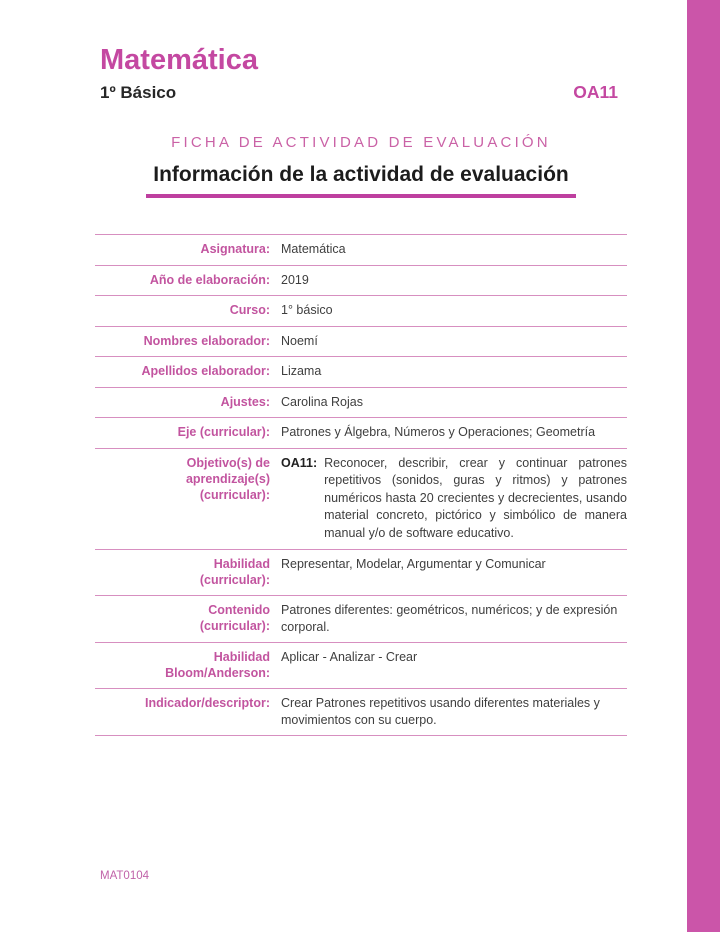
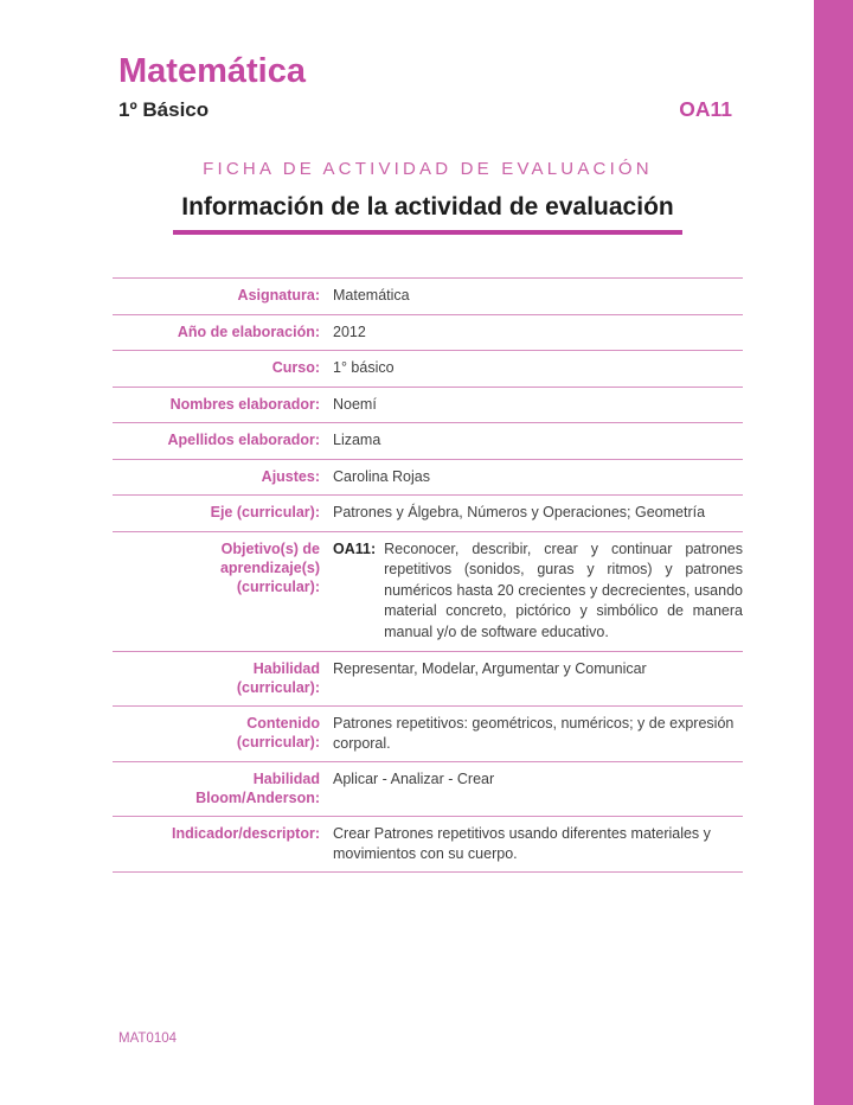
  Matemática
  1º Básico
  OA11
  FICHA DE ACTIVIDAD DE EVALUACIÓN
  Información de la actividad de evaluación
  Asignatura:
  Matemática
  Año de elaboración:
- 2019
+ 2012
  Curso:
  1° básico
  Nombres elaborador:
  Noemí
  Apellidos elaborador:
  Lizama
  Ajustes:
  Carolina Rojas
  Eje (curricular):
  Patrones y Álgebra, Números y Operaciones; Geometría
  Objetivo(s) de
  aprendizaje(s)
  (curricular):
  OA11:
  Reconocer, describir, crear y continuar patrones repetitivos (sonidos, guras y ritmos) y patrones numéricos hasta 20 crecientes y decrecientes, usando material concreto, pictórico y simbólico de manera manual y/o de software educativo.
  Habilidad
  (curricular):
  Representar, Modelar, Argumentar y Comunicar
  Contenido
  (curricular):
- Patrones diferentes: geométricos, numéricos; y de expresión corporal.
+ Patrones repetitivos: geométricos, numéricos; y de expresión corporal.
  Habilidad
  Bloom/Anderson:
  Aplicar - Analizar - Crear
  Indicador/descriptor:
  Crear Patrones repetitivos usando diferentes materiales y movimientos con su cuerpo.
  MAT0104
